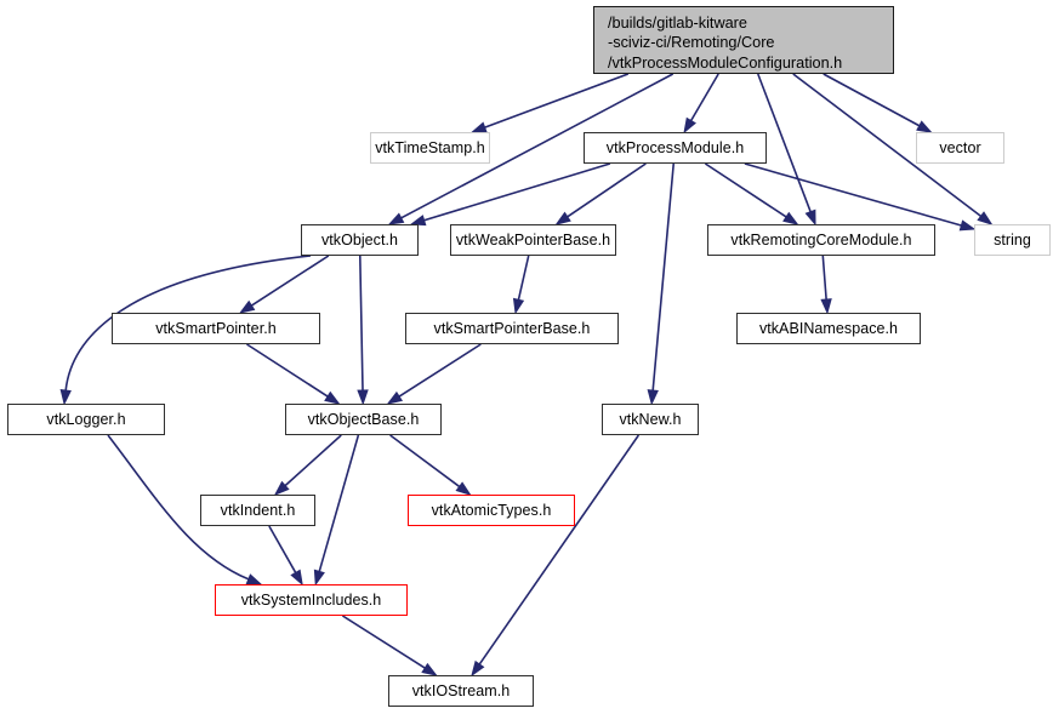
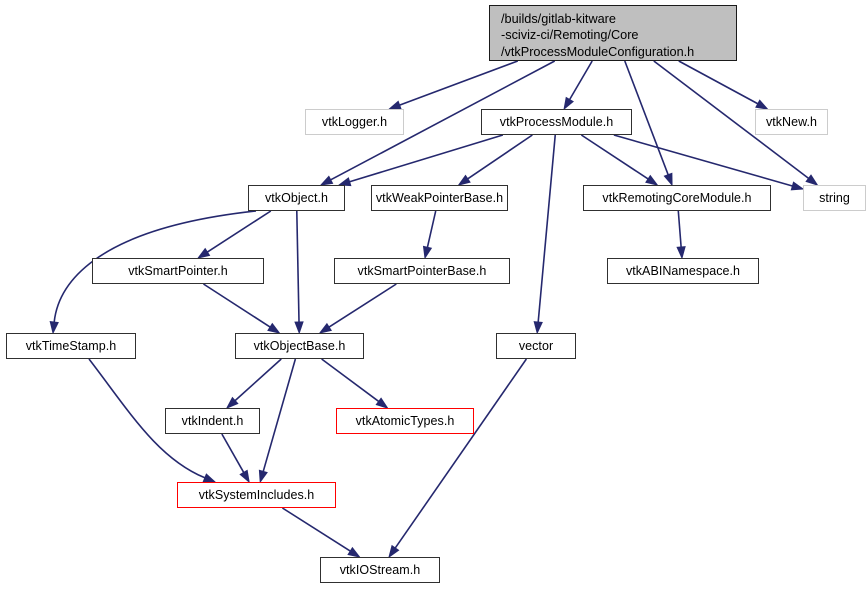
  /builds/gitlab-kitware
  -sciviz-ci/Remoting/Core
  /vtkProcessModuleConfiguration.h
- vtkTimeStamp.h
+ vtkLogger.h
  vtkProcessModule.h
- vector
+ vtkNew.h
  vtkObject.h
  vtkWeakPointerBase.h
  vtkRemotingCoreModule.h
  string
  vtkSmartPointer.h
  vtkSmartPointerBase.h
  vtkABINamespace.h
- vtkLogger.h
+ vtkTimeStamp.h
  vtkObjectBase.h
- vtkNew.h
+ vector
  vtkIndent.h
  vtkAtomicTypes.h
  vtkSystemIncludes.h
  vtkIOStream.h
